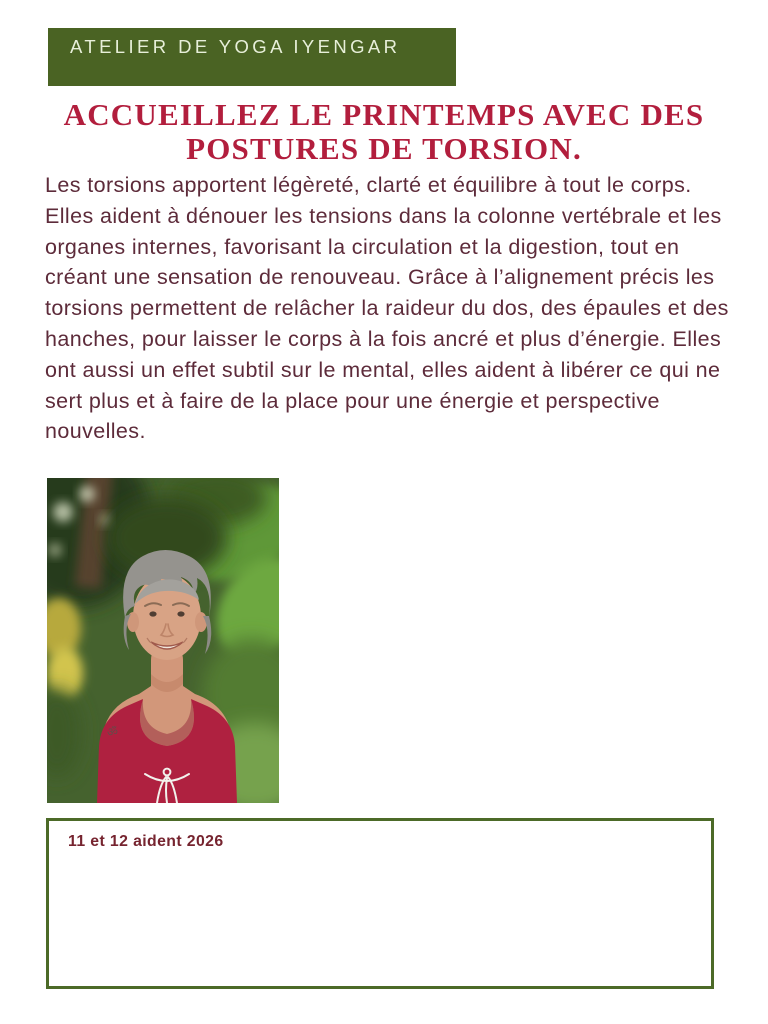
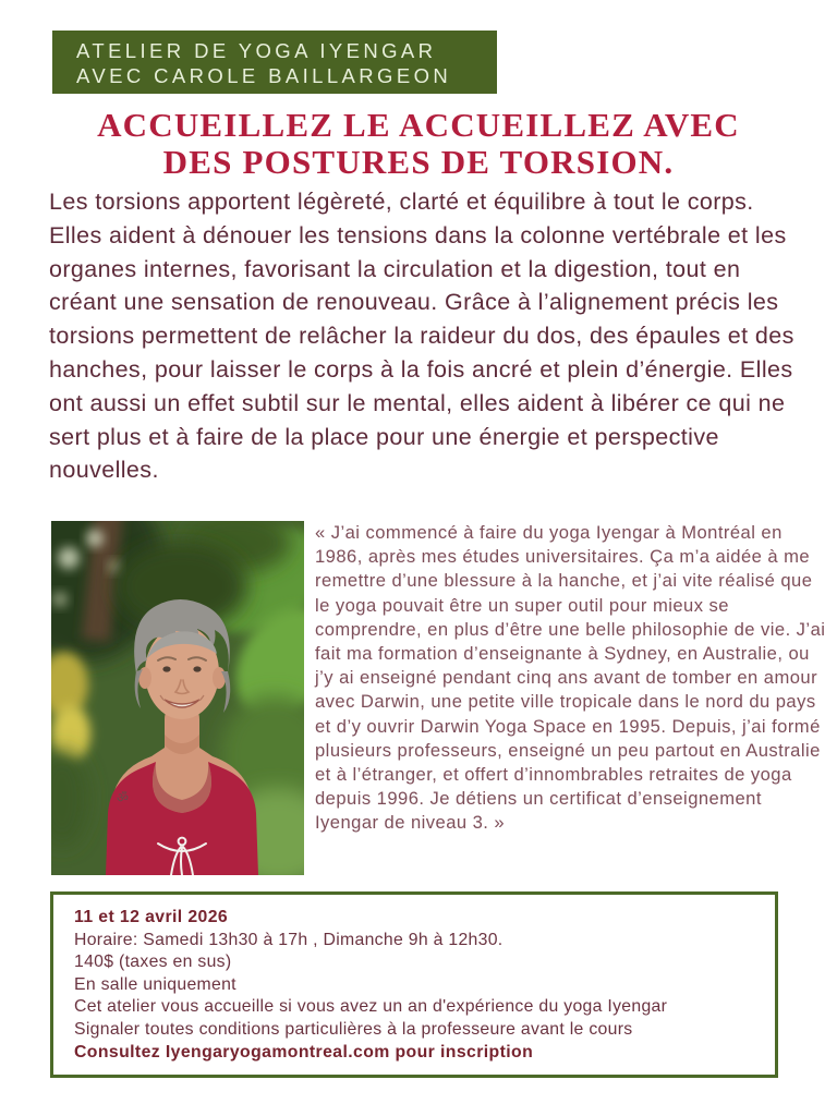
  ATELIER DE YOGA IYENGAR
+ AVEC CAROLE BAILLARGEON
- ACCUEILLEZ LE PRINTEMPS AVEC DES POSTURES DE TORSION.
+ ACCUEILLEZ LE ACCUEILLEZ AVEC DES POSTURES DE TORSION.
- Les torsions apportent légèreté, clarté et équilibre à tout le corps. Elles aident à dénouer les tensions dans la colonne vertébrale et les organes internes, favorisant la circulation et la digestion, tout en créant une sensation de renouveau. Grâce à l’alignement précis les torsions permettent de relâcher la raideur du dos, des épaules et des hanches, pour laisser le corps à la fois ancré et plus d’énergie. Elles ont aussi un effet subtil sur le mental, elles aident à libérer ce qui ne sert plus et à faire de la place pour une énergie et perspective nouvelles.
+ Les torsions apportent légèreté, clarté et équilibre à tout le corps. Elles aident à dénouer les tensions dans la colonne vertébrale et les organes internes, favorisant la circulation et la digestion, tout en créant une sensation de renouveau. Grâce à l’alignement précis les torsions permettent de relâcher la raideur du dos, des épaules et des hanches, pour laisser le corps à la fois ancré et plein d’énergie. Elles ont aussi un effet subtil sur le mental, elles aident à libérer ce qui ne sert plus et à faire de la place pour une énergie et perspective nouvelles.
  ॐ
+ « J’ai commencé à faire du yoga Iyengar à Montréal en 1986, après mes études universitaires. Ça m’a aidée à me remettre d’une blessure à la hanche, et j’ai vite réalisé que le yoga pouvait être un super outil pour mieux se comprendre, en plus d’être une belle philosophie de vie. J’ai fait ma formation d’enseignante à Sydney, en Australie, ou j’y ai enseigné pendant cinq ans avant de tomber en amour avec Darwin, une petite ville tropicale dans le nord du pays et d’y ouvrir Darwin Yoga Space en 1995. Depuis, j’ai formé plusieurs professeurs, enseigné un peu partout en Australie et à l’étranger, et offert d’innombrables retraites de yoga depuis 1996. Je détiens un certificat d’enseignement Iyengar de niveau 3. »
- 11 et 12 aident 2026
+ 11 et 12 avril 2026
+ Horaire: Samedi 13h30 à 17h , Dimanche 9h à 12h30.
+ 140$ (taxes en sus)
+ En salle uniquement
+ Cet atelier vous accueille si vous avez un an d'expérience du yoga Iyengar
+ Signaler toutes conditions particulières à la professeure avant le cours
+ Consultez Iyengaryogamontreal.com pour inscription
